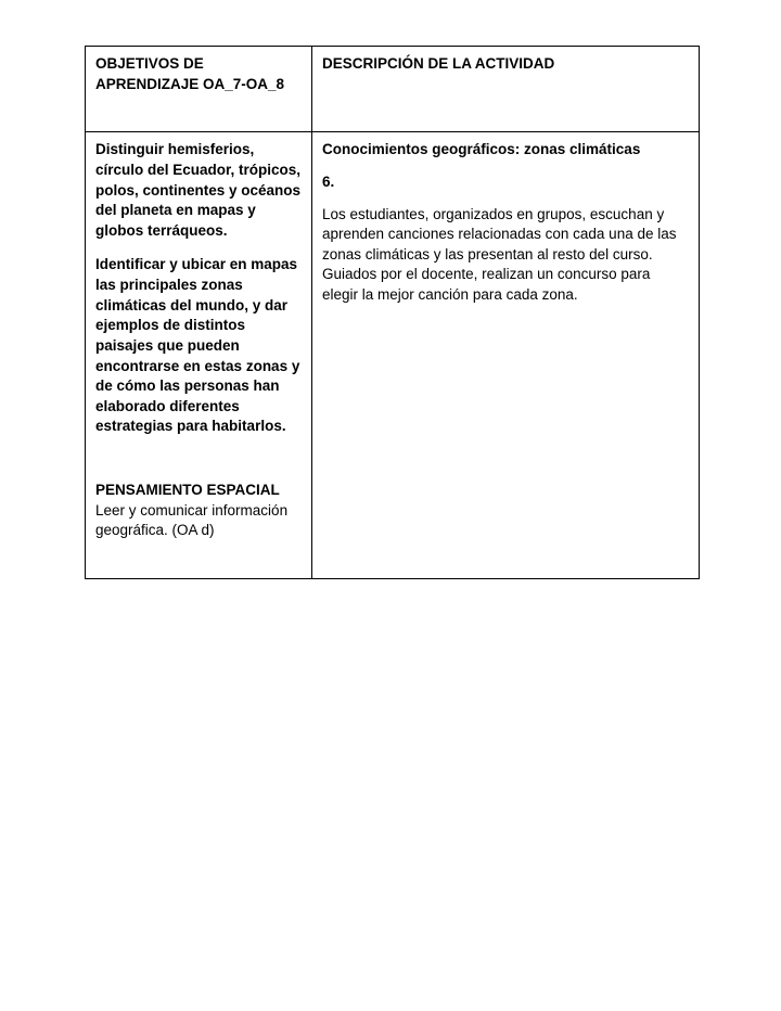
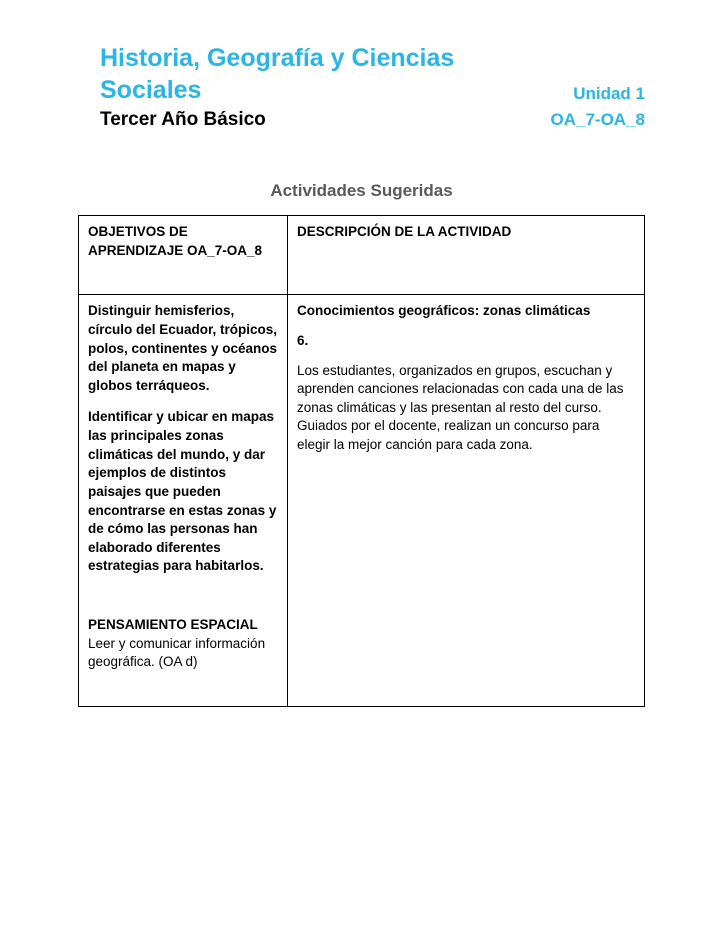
+ Historia, Geografía y Ciencias Sociales
+ Unidad 1
+ Tercer Año Básico
+ OA_7-OA_8
+ Actividades Sugeridas
  OBJETIVOS DE APRENDIZAJE OA_7-OA_8	DESCRIPCIÓN DE LA ACTIVIDAD
  Distinguir hemisferios, círculo del Ecuador, trópicos, polos, continentes y océanos del planeta en mapas y globos terráqueos. Identificar y ubicar en mapas las principales zonas climáticas del mundo, y dar ejemplos de distintos paisajes que pueden encontrarse en estas zonas y de cómo las personas han elaborado diferentes estrategias para habitarlos. PENSAMIENTO ESPACIAL Leer y comunicar información geográfica. (OA d)	Conocimientos geográficos: zonas climáticas 6. Los estudiantes, organizados en grupos, escuchan y aprenden canciones relacionadas con cada una de las zonas climáticas y las presentan al resto del curso. Guiados por el docente, realizan un concurso para elegir la mejor canción para cada zona.
